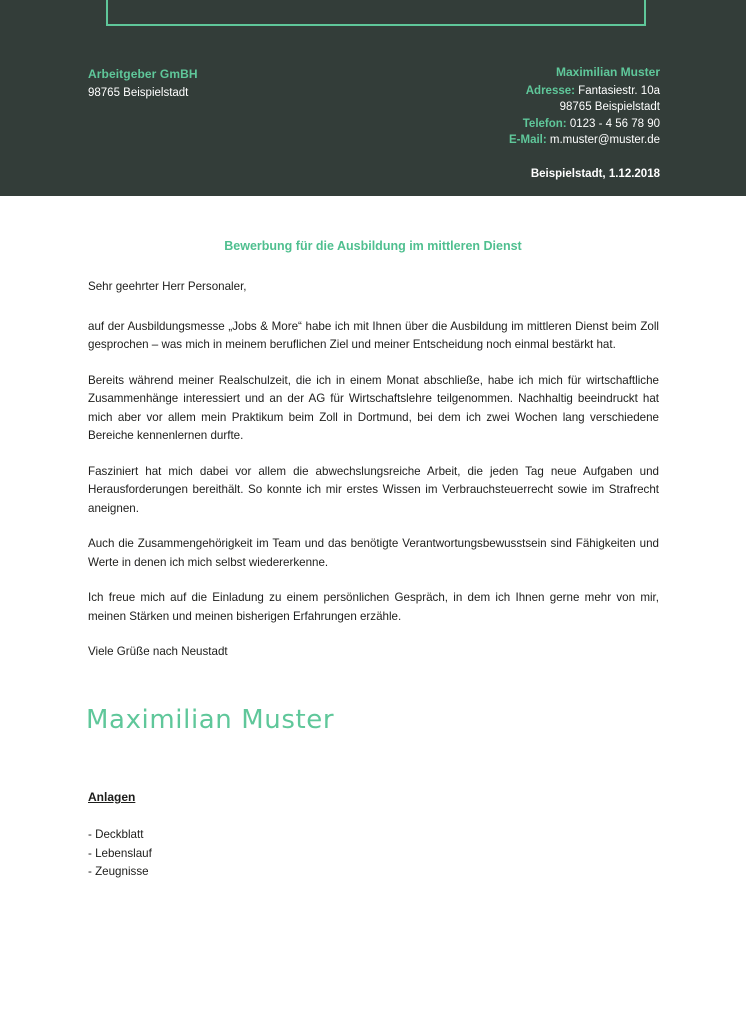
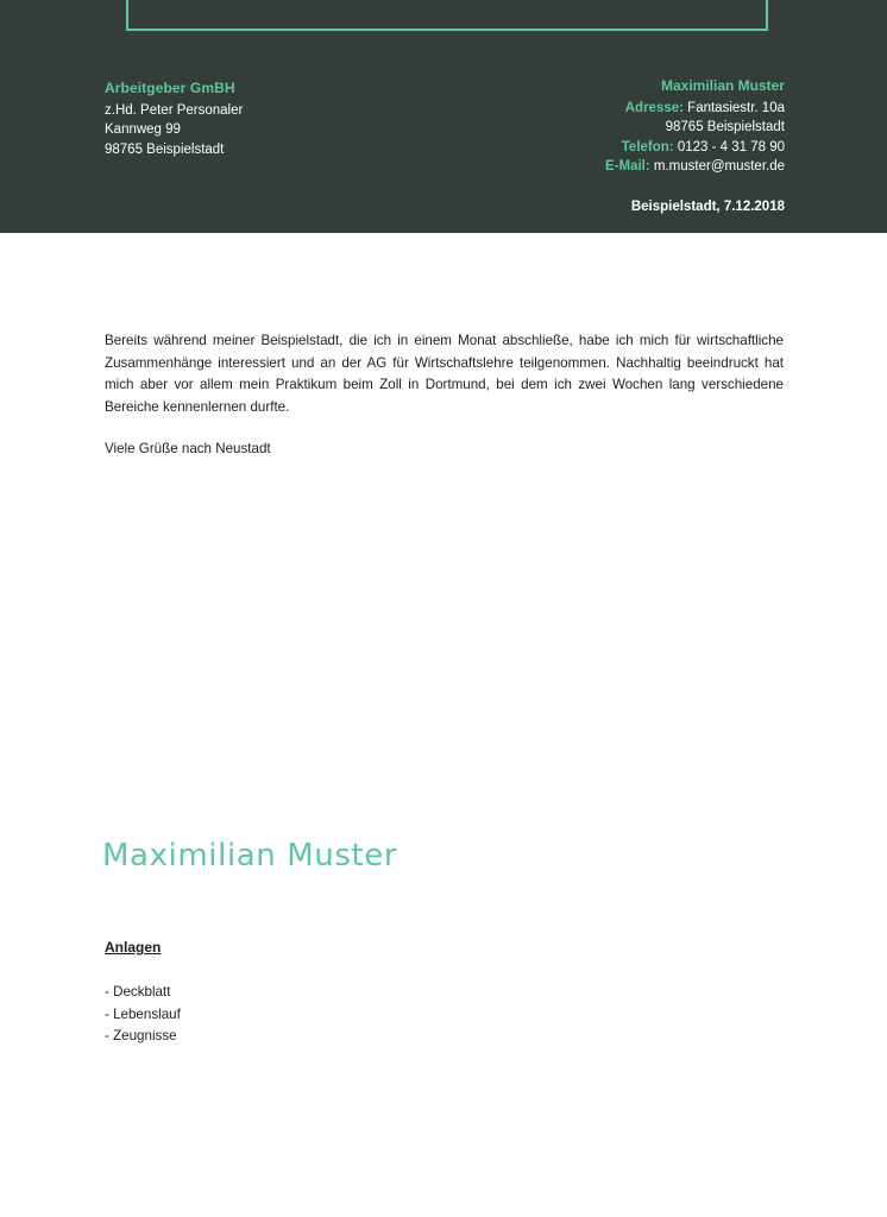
  Arbeitgeber GmBH
+ z.Hd. Peter Personaler
+ Kannweg 99
  98765 Beispielstadt
  Maximilian Muster
  Adresse: Fantasiestr. 10a
  98765 Beispielstadt
- Telefon: 0123 - 4 56 78 90
+ Telefon: 0123 - 4 31 78 90
  E-Mail: m.muster@muster.de
- Beispielstadt, 1.12.2018
+ Beispielstadt, 7.12.2018
- Bewerbung für die Ausbildung im mittleren Dienst
- Sehr geehrter Herr Personaler,
- auf der Ausbildungsmesse „Jobs & More“ habe ich mit Ihnen über die Ausbildung im mittleren Dienst beim Zoll gesprochen – was mich in meinem beruflichen Ziel und meiner Entscheidung noch einmal bestärkt hat.
- Bereits während meiner Realschulzeit, die ich in einem Monat abschließe, habe ich mich für wirtschaftliche Zusammenhänge interessiert und an der AG für Wirtschaftslehre teilgenommen. Nachhaltig beeindruckt hat mich aber vor allem mein Praktikum beim Zoll in Dortmund, bei dem ich zwei Wochen lang verschiedene Bereiche kennenlernen durfte.
+ Bereits während meiner Beispielstadt, die ich in einem Monat abschließe, habe ich mich für wirtschaftliche Zusammenhänge interessiert und an der AG für Wirtschaftslehre teilgenommen. Nachhaltig beeindruckt hat mich aber vor allem mein Praktikum beim Zoll in Dortmund, bei dem ich zwei Wochen lang verschiedene Bereiche kennenlernen durfte.
- Fasziniert hat mich dabei vor allem die abwechslungsreiche Arbeit, die jeden Tag neue Aufgaben und Herausforderungen bereithält. So konnte ich mir erstes Wissen im Verbrauchsteuerrecht sowie im Strafrecht aneignen.
- Auch die Zusammengehörigkeit im Team und das benötigte Verantwortungsbewusstsein sind Fähigkeiten und Werte in denen ich mich selbst wiedererkenne.
- Ich freue mich auf die Einladung zu einem persönlichen Gespräch, in dem ich Ihnen gerne mehr von mir, meinen Stärken und meinen bisherigen Erfahrungen erzähle.
  Viele Grüße nach Neustadt
  Maximilian Muster
  Anlagen
  - Deckblatt
  - Lebenslauf
  - Zeugnisse
